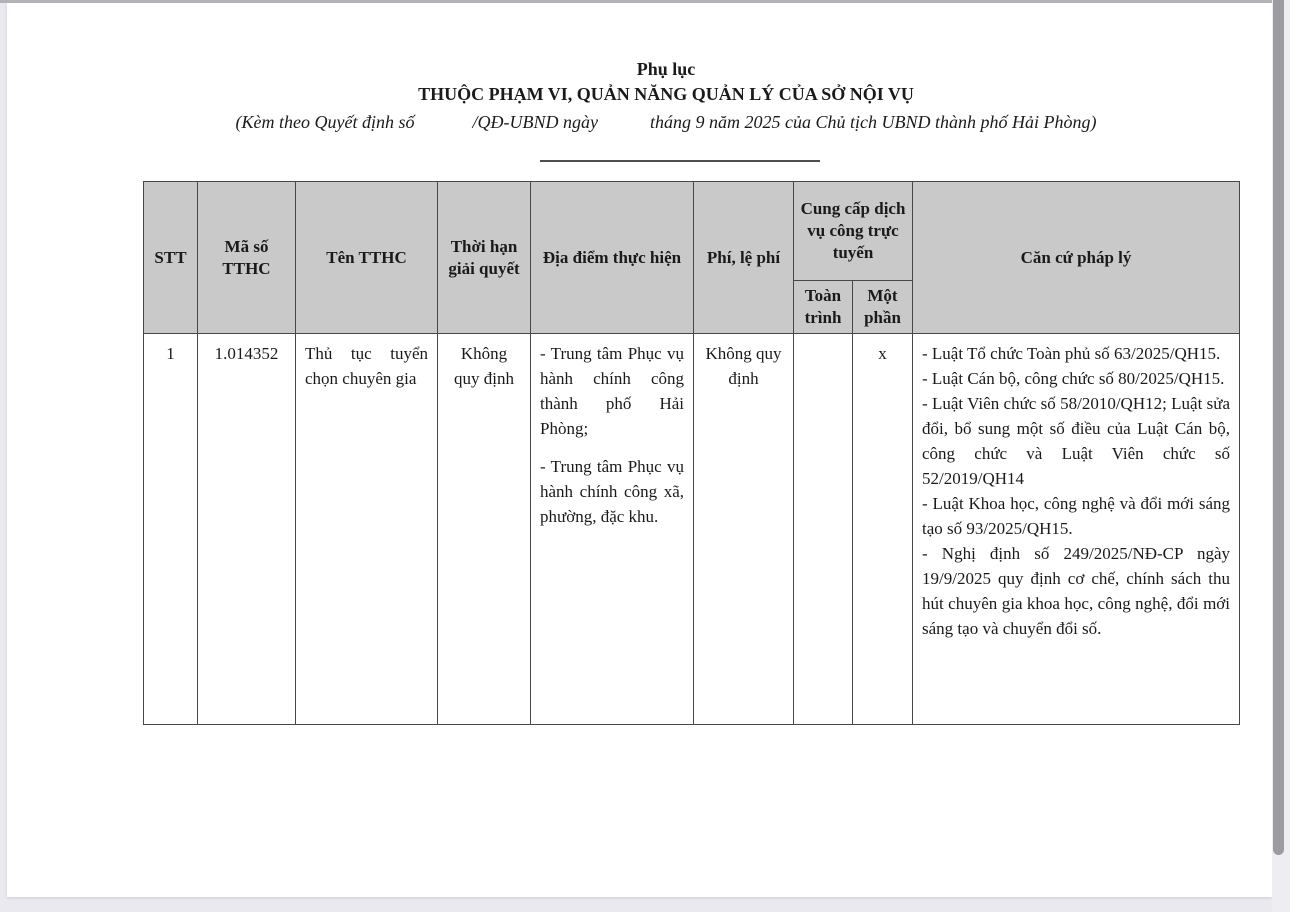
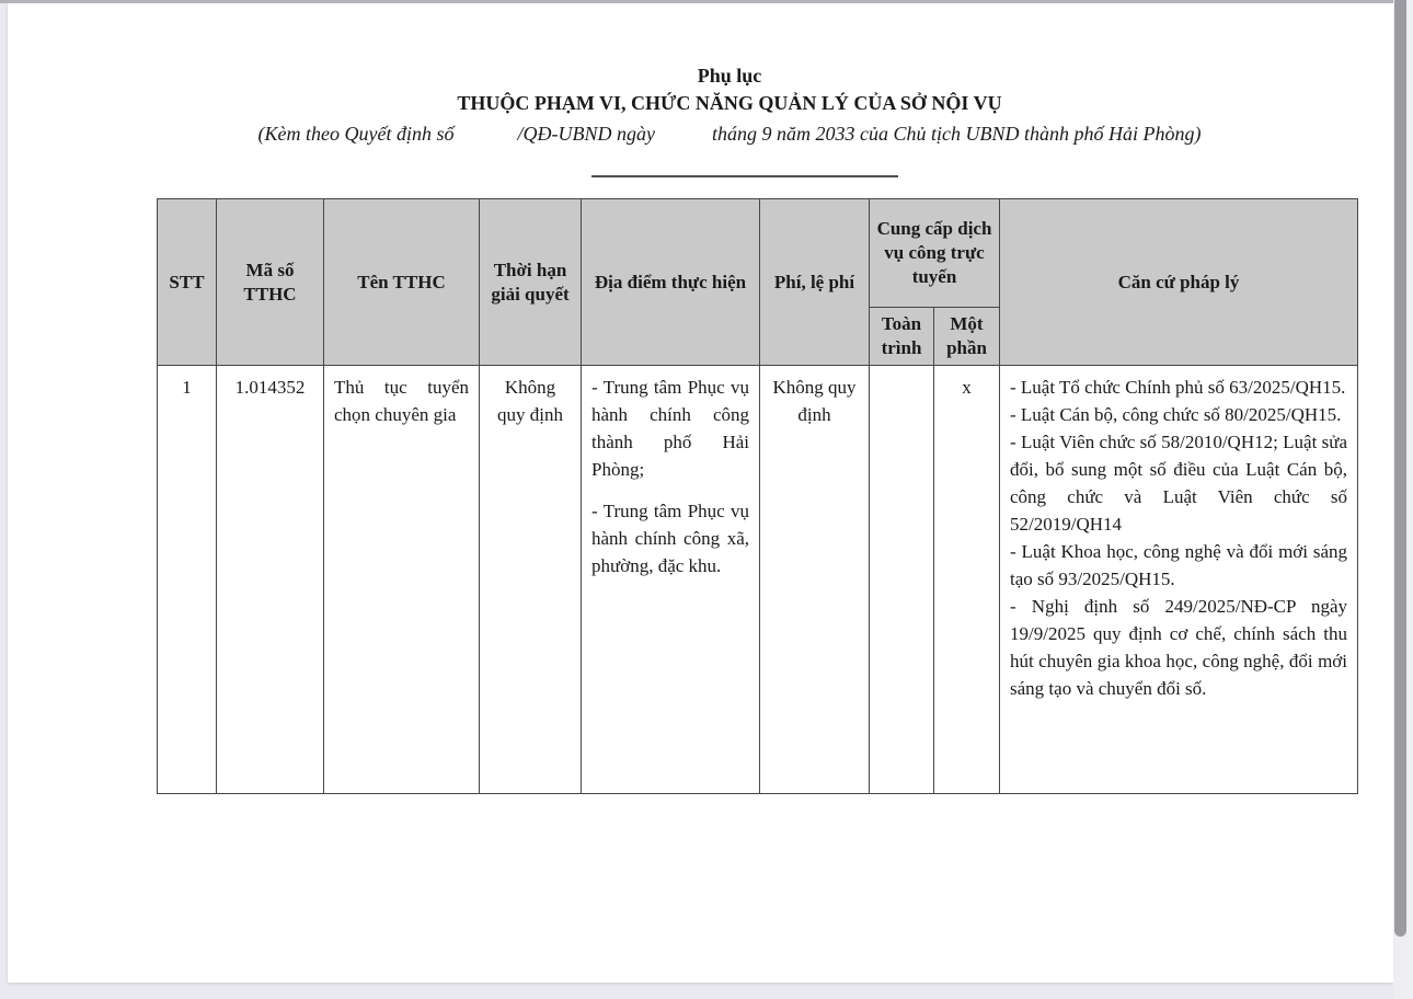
  Phụ lục
- THUỘC PHẠM VI, QUẢN NĂNG QUẢN LÝ CỦA SỞ NỘI VỤ
+ THUỘC PHẠM VI, CHỨC NĂNG QUẢN LÝ CỦA SỞ NỘI VỤ
- (Kèm theo Quyết định số /QĐ-UBND ngày tháng 9 năm 2025 của Chủ tịch UBND thành phố Hải Phòng)
+ (Kèm theo Quyết định số /QĐ-UBND ngày tháng 9 năm 2033 của Chủ tịch UBND thành phố Hải Phòng)
  STT	Mã số TTHC	Tên TTHC	Thời hạn giải quyết	Địa điểm thực hiện	Phí, lệ phí	Cung cấp dịch vụ công trực tuyến	Căn cứ pháp lý
  Toàn trình	Một phần
- 1	1.014352	Thủ tục tuyển chọn chuyên gia	Không quy định	- Trung tâm Phục vụ hành chính công thành phố Hải Phòng; - Trung tâm Phục vụ hành chính công xã, phường, đặc khu.	Không quy định		x	- Luật Tổ chức Toàn phủ số 63/2025/QH15. - Luật Cán bộ, công chức số 80/2025/QH15. - Luật Viên chức số 58/2010/QH12; Luật sửa đổi, bổ sung một số điều của Luật Cán bộ, công chức và Luật Viên chức số 52/2019/QH14 - Luật Khoa học, công nghệ và đổi mới sáng tạo số 93/2025/QH15. - Nghị định số 249/2025/NĐ-CP ngày 19/9/2025 quy định cơ chế, chính sách thu hút chuyên gia khoa học, công nghệ, đổi mới sáng tạo và chuyển đổi số.
+ 1	1.014352	Thủ tục tuyển chọn chuyên gia	Không quy định	- Trung tâm Phục vụ hành chính công thành phố Hải Phòng; - Trung tâm Phục vụ hành chính công xã, phường, đặc khu.	Không quy định		x	- Luật Tổ chức Chính phủ số 63/2025/QH15. - Luật Cán bộ, công chức số 80/2025/QH15. - Luật Viên chức số 58/2010/QH12; Luật sửa đổi, bổ sung một số điều của Luật Cán bộ, công chức và Luật Viên chức số 52/2019/QH14 - Luật Khoa học, công nghệ và đổi mới sáng tạo số 93/2025/QH15. - Nghị định số 249/2025/NĐ-CP ngày 19/9/2025 quy định cơ chế, chính sách thu hút chuyên gia khoa học, công nghệ, đổi mới sáng tạo và chuyển đổi số.
